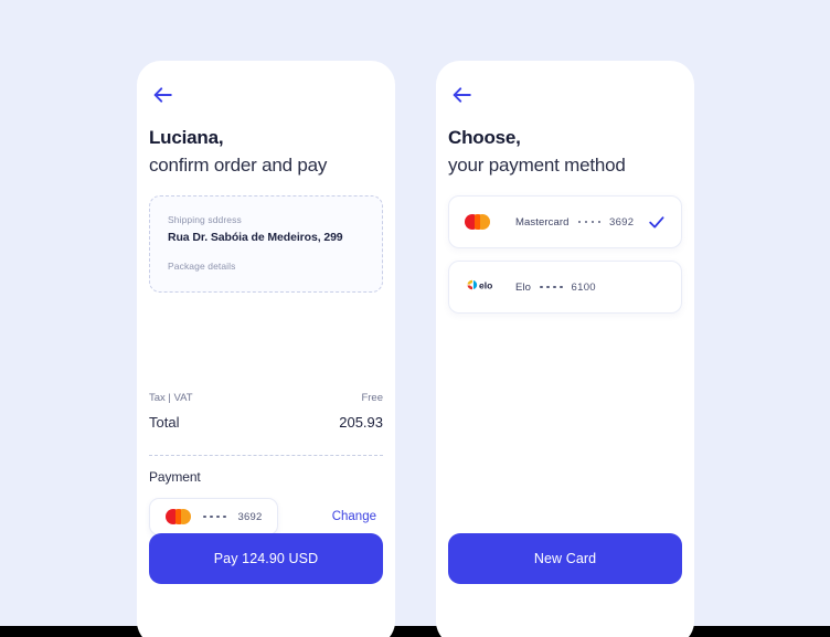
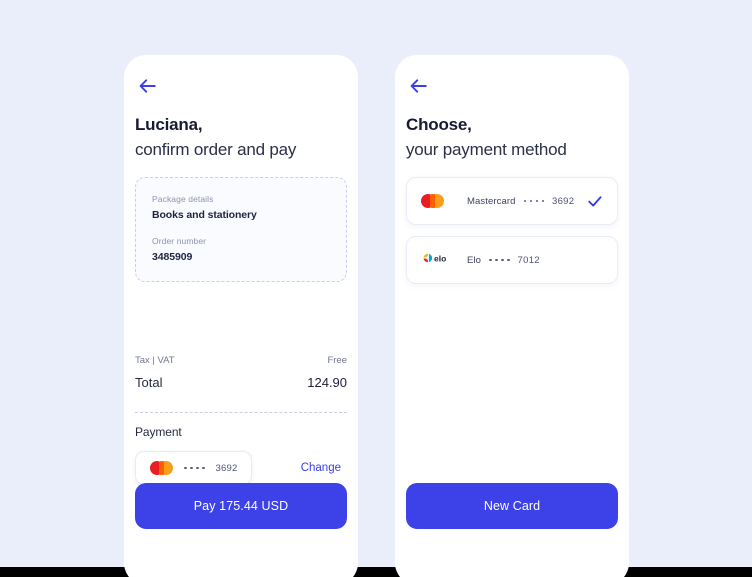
  Luciana,
  confirm order and pay
- Shipping sddress
- Rua Dr. Sabóia de Medeiros, 299
  Package details
+ Books and stationery
+ Order number
+ 3485909
  Tax | VAT
  Free
  Total
- 205.93
+ 124.90
  Payment
  3692
  Change
- Pay 124.90 USD
+ Pay 175.44 USD
  Choose,
  your payment method
  Mastercard
  3692
  elo
  Elo
- 6100
+ 7012
  New Card
